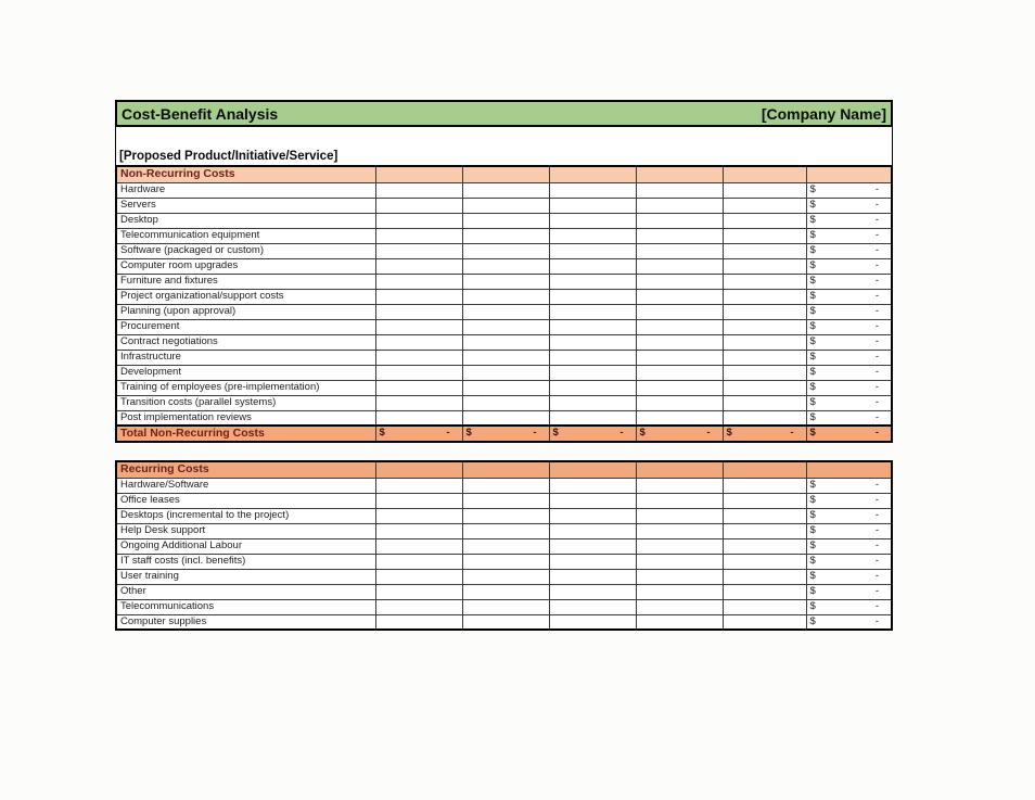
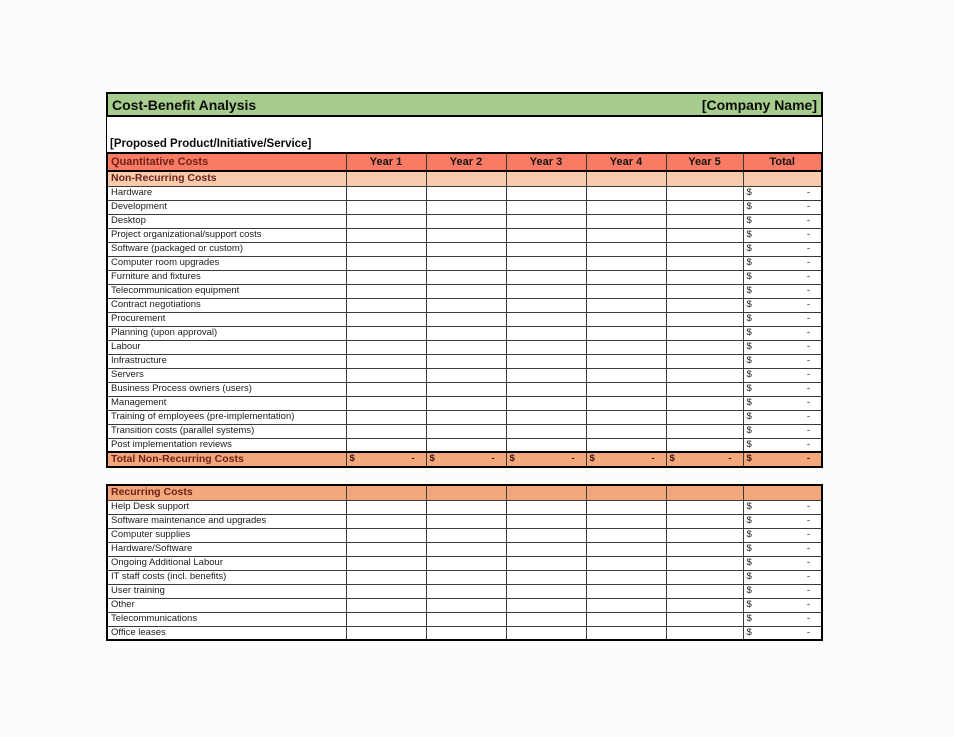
  Cost-Benefit Analysis
  [Company Name]
  [Proposed Product/Initiative/Service]
+ Quantitative Costs	Year 1	Year 2	Year 3	Year 4	Year 5	Total
  Non-Recurring Costs
  Hardware						$ -
- Servers						$ -
+ Development						$ -
  Desktop						$ -
- Telecommunication equipment						$ -
+ Project organizational/support costs						$ -
  Software (packaged or custom)						$ -
  Computer room upgrades						$ -
  Furniture and fixtures						$ -
- Project organizational/support costs						$ -
+ Telecommunication equipment						$ -
- Planning (upon approval)						$ -
+ Contract negotiations						$ -
  Procurement						$ -
- Contract negotiations						$ -
+ Planning (upon approval)						$ -
+ Labour						$ -
  Infrastructure						$ -
- Development						$ -
+ Servers						$ -
+ Business Process owners (users)						$ -
+ Management						$ -
  Training of employees (pre-implementation)						$ -
  Transition costs (parallel systems)						$ -
  Post implementation reviews						$ -
  Total Non-Recurring Costs	$ -	$ -	$ -	$ -	$ -	$ -
  Recurring Costs
- Hardware/Software						$ -
+ Help Desk support						$ -
+ Software maintenance and upgrades						$ -
- Office leases						$ -
+ Computer supplies						$ -
- Desktops (incremental to the project)						$ -
- Help Desk support						$ -
+ Hardware/Software						$ -
  Ongoing Additional Labour						$ -
  IT staff costs (incl. benefits)						$ -
  User training						$ -
  Other						$ -
  Telecommunications						$ -
- Computer supplies						$ -
+ Office leases						$ -
